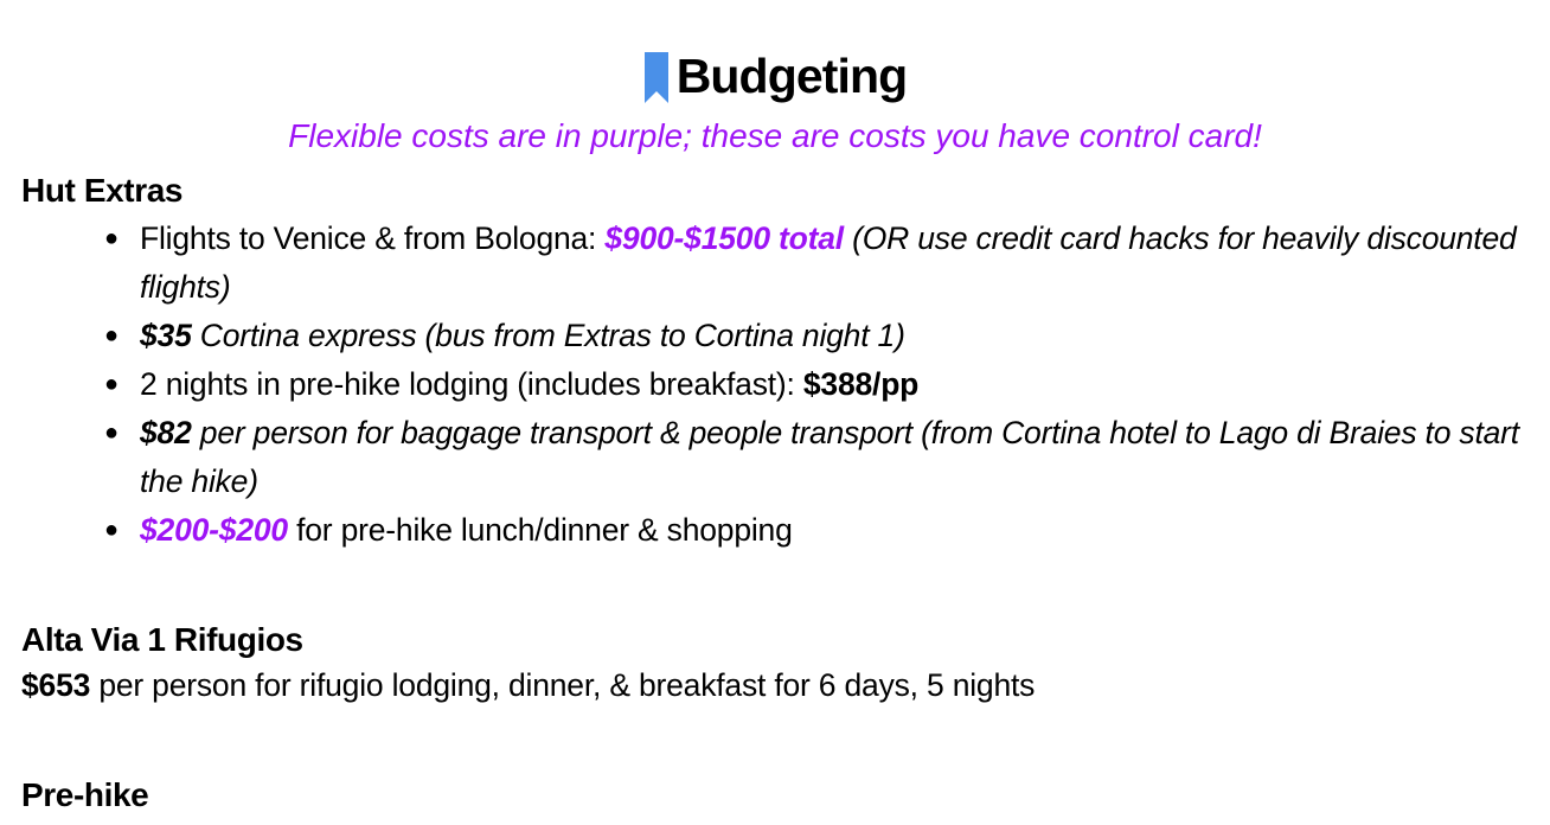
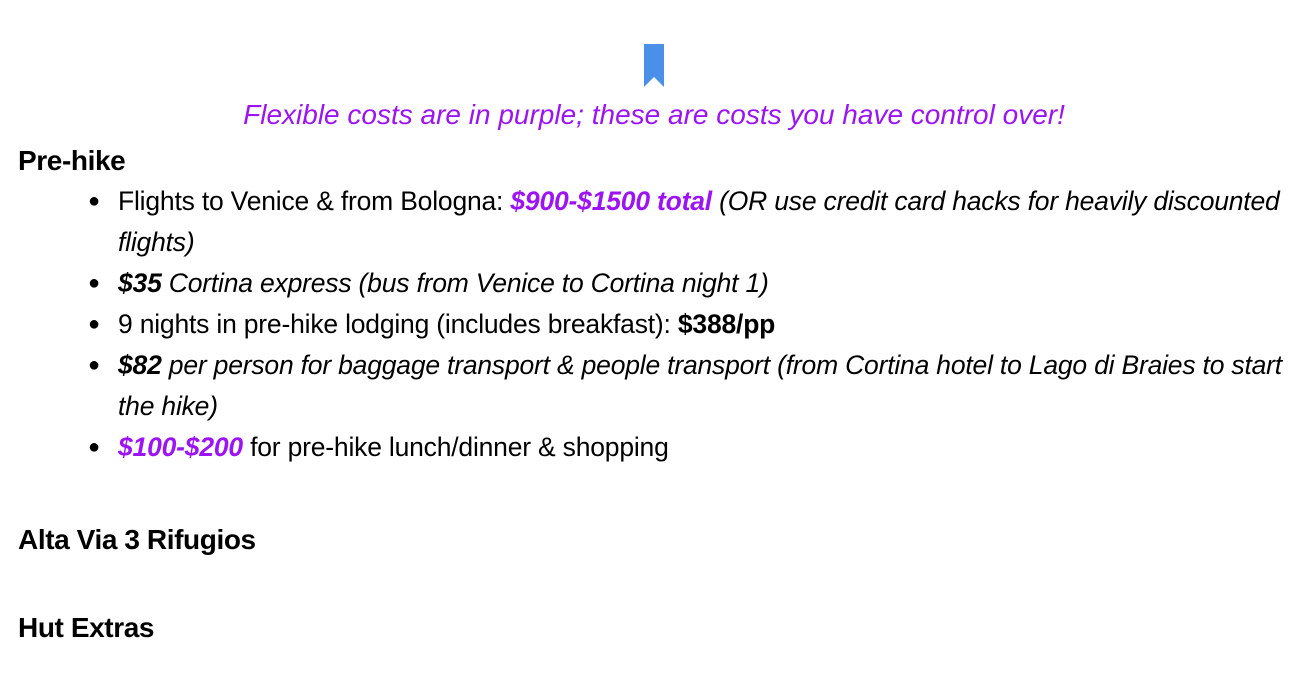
- Budgeting
- Flexible costs are in purple; these are costs you have control card!
+ Flexible costs are in purple; these are costs you have control over!
- Hut Extras
+ Pre-hike
  ●
  Flights to Venice & from Bologna: $900-$1500 total (OR use credit card hacks for heavily discounted flights)
  ●
- $35 Cortina express (bus from Extras to Cortina night 1)
+ $35 Cortina express (bus from Venice to Cortina night 1)
  ●
- 2 nights in pre-hike lodging (includes breakfast): $388/pp
+ 9 nights in pre-hike lodging (includes breakfast): $388/pp
  ●
  $82 per person for baggage transport & people transport (from Cortina hotel to Lago di Braies to start the hike)
  ●
- $200-$200 for pre-hike lunch/dinner & shopping
+ $100-$200 for pre-hike lunch/dinner & shopping
- Alta Via 1 Rifugios
+ Alta Via 3 Rifugios
- $653 per person for rifugio lodging, dinner, & breakfast for 6 days, 5 nights
- Pre-hike
+ Hut Extras
